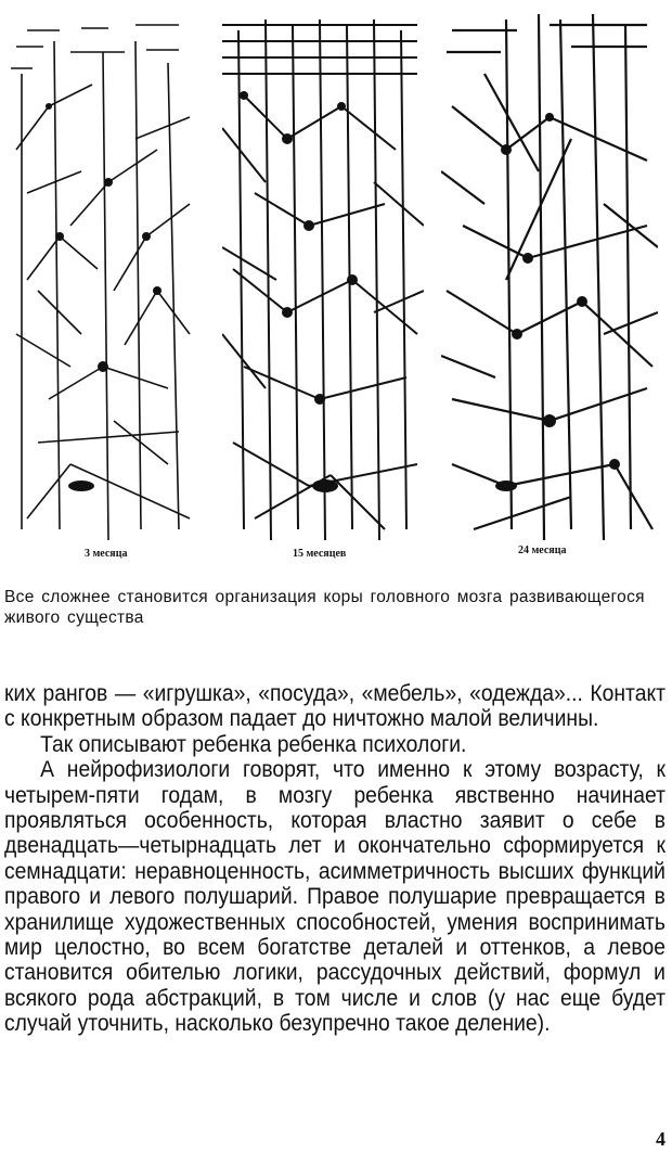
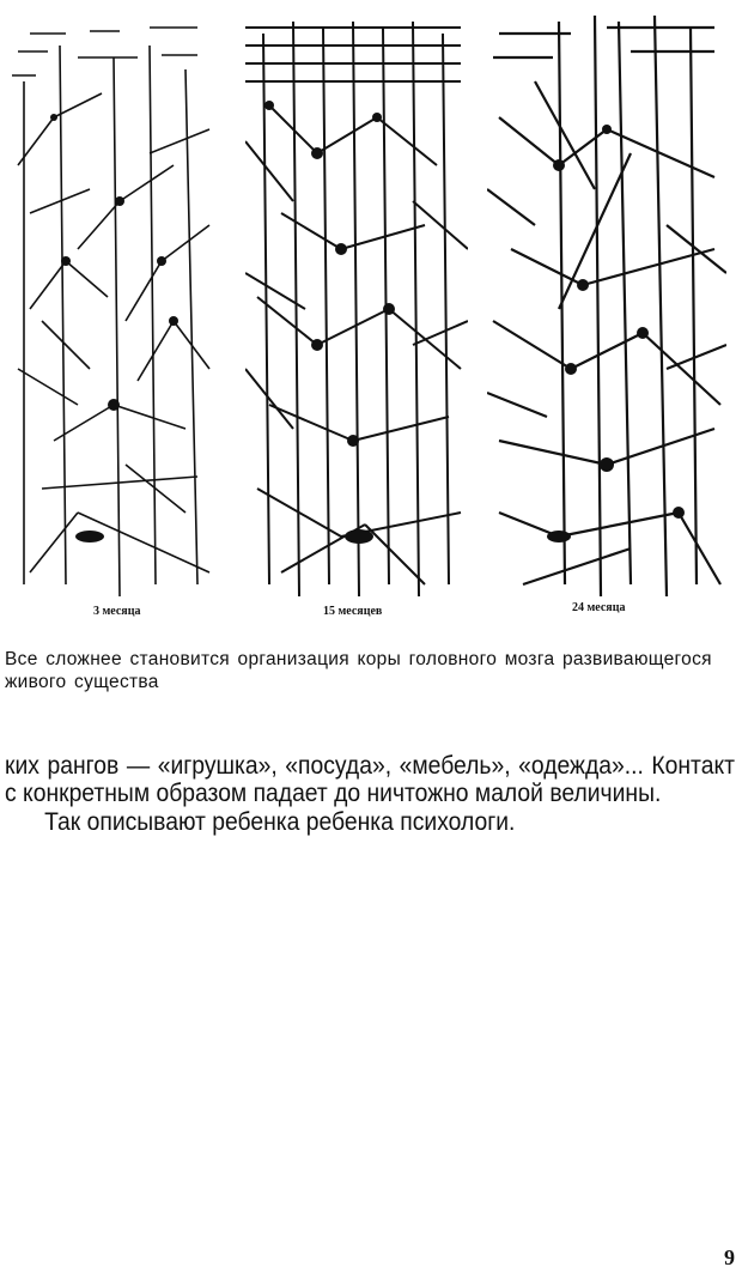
  3 месяца
  15 месяцев
  24 месяца
  Все сложнее становится организация коры головного мозга развивающегося живого существа
  ких рангов — «игрушка», «посуда», «мебель», «одежда»... Контакт с конкретным образом падает до ничтожно малой величины.
  Так описывают ребенка ребенка психологи.
- А нейрофизиологи говорят, что именно к этому возрасту, к четырем-пяти годам, в мозгу ребенка явственно начинает проявляться особенность, которая властно заявит о себе в двенадцать—четырнадцать лет и окончательно сформируется к семнадцати: неравноценность, асимметричность высших функций правого и левого полушарий. Правое полушарие превращается в хранилище художественных способностей, умения воспринимать мир целостно, во всем богатстве деталей и оттенков, а левое становится обителью логики, рассудочных действий, формул и всякого рода абстракций, в том числе и слов (у нас еще будет случай уточнить, насколько безупречно такое деление).
- 4
+ 9
